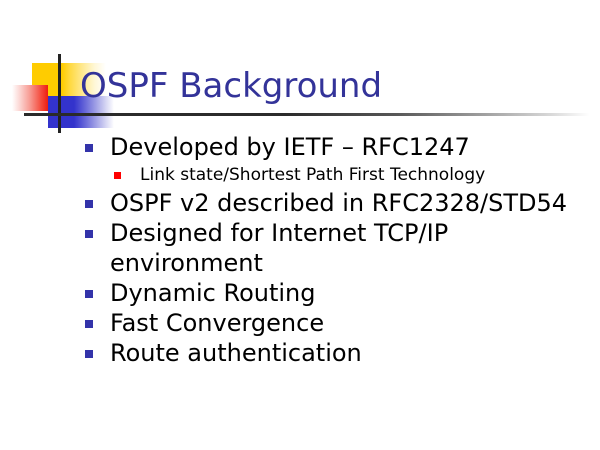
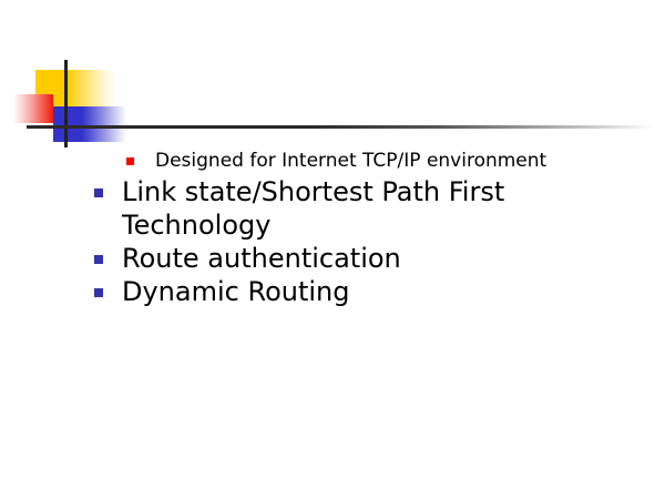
- OSPF Background
- Developed by IETF – RFC1247
- Link state/Shortest Path First Technology
+ Designed for Internet TCP/IP environment
- OSPF v2 described in RFC2328/STD54
- Designed for Internet TCP/IP environment
+ Link state/Shortest Path First Technology
- Dynamic Routing
+ Route authentication
- Fast Convergence
- Route authentication
+ Dynamic Routing
